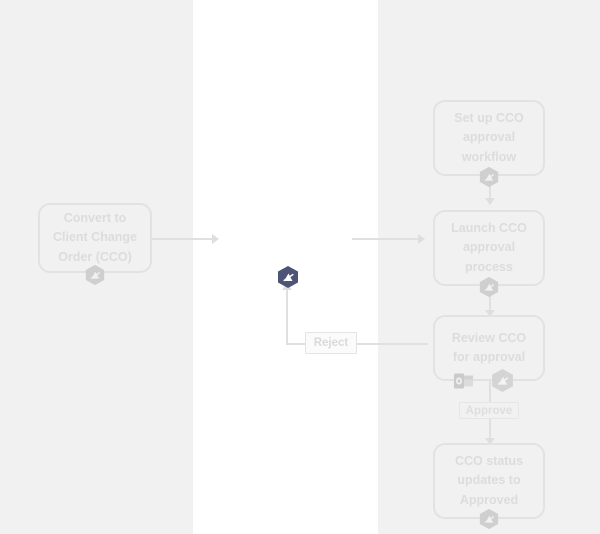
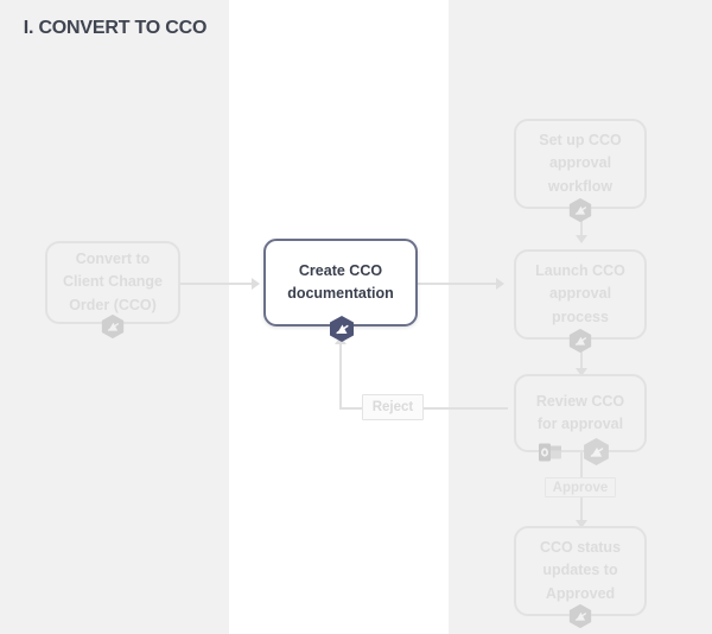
+ I. CONVERT TO CCO
+ Create CCO documentation
  Reject
